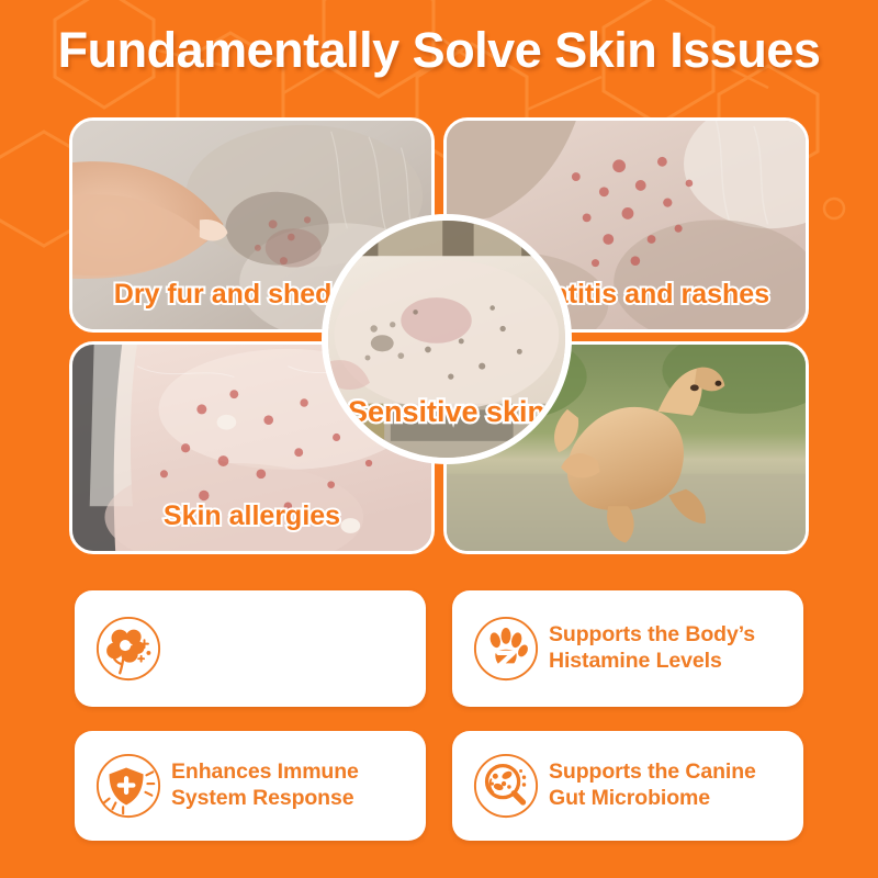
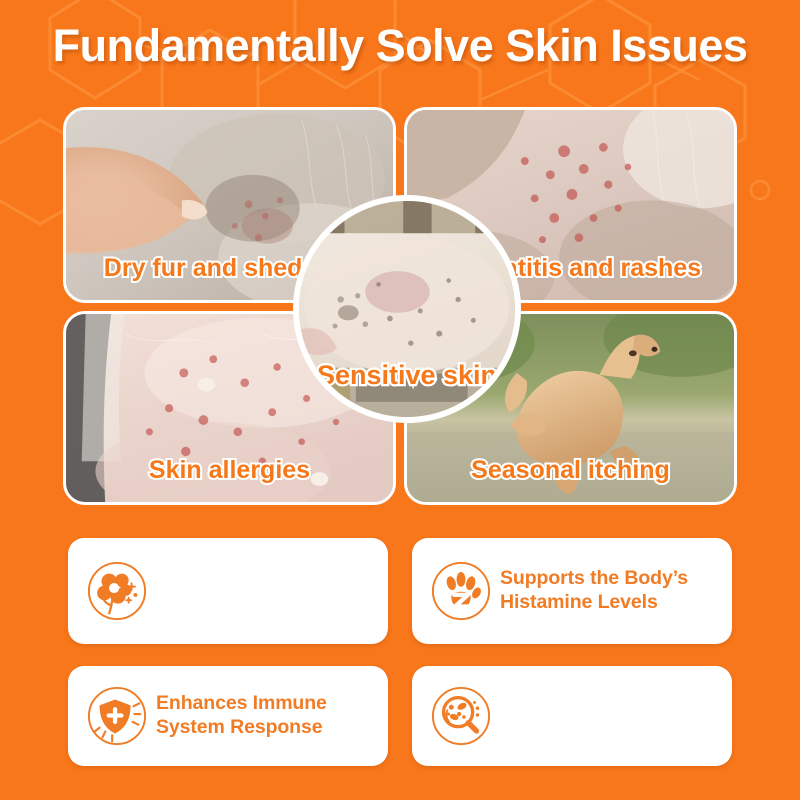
  Fundamentally Solve Skin Issues
  Dry fur and shed
  titis and rashes
  Skin allergies
+ Seasonal itching
  Sensitive skin
  Supports the Body’s Histamine Levels
  Enhances Immune System Response
- Supports the Canine Gut Microbiome
